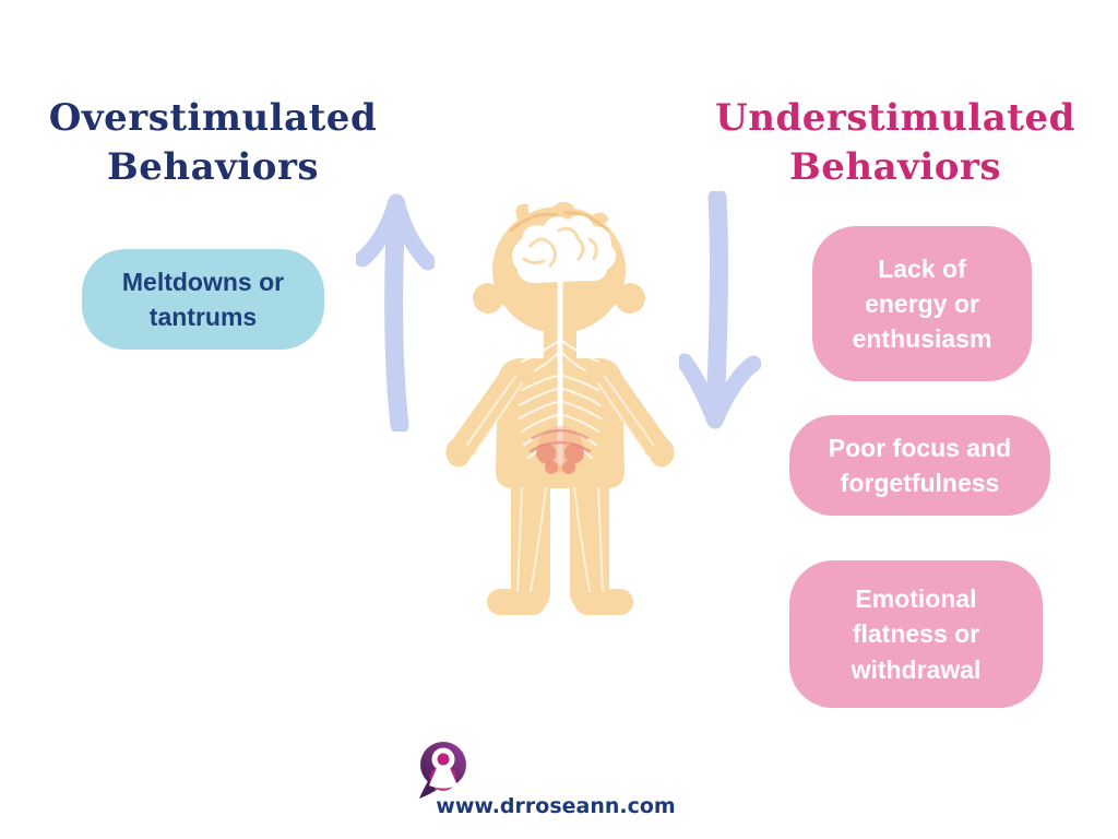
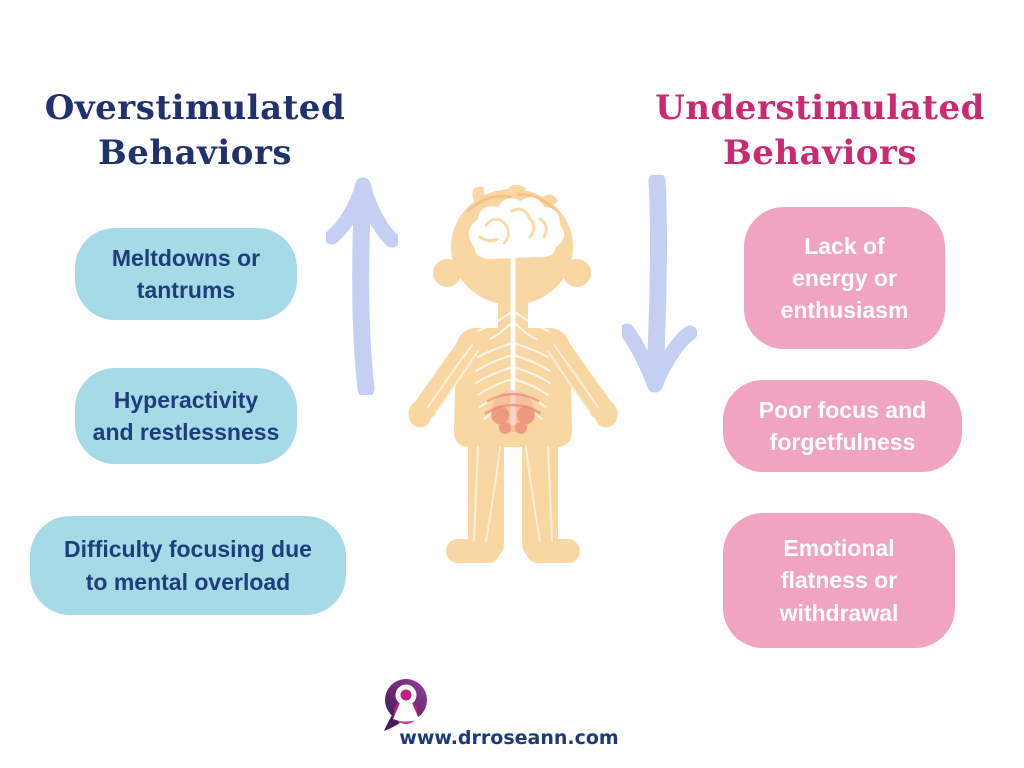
  Overstimulated
  Behaviors
  Understimulated
  Behaviors
  Meltdowns or
  tantrums
+ Hyperactivity
+ and restlessness
+ Difficulty focusing due
+ to mental overload
  Lack of
  energy or
  enthusiasm
  Poor focus and
  forgetfulness
  Emotional
  flatness or
  withdrawal
  www.drroseann.com
